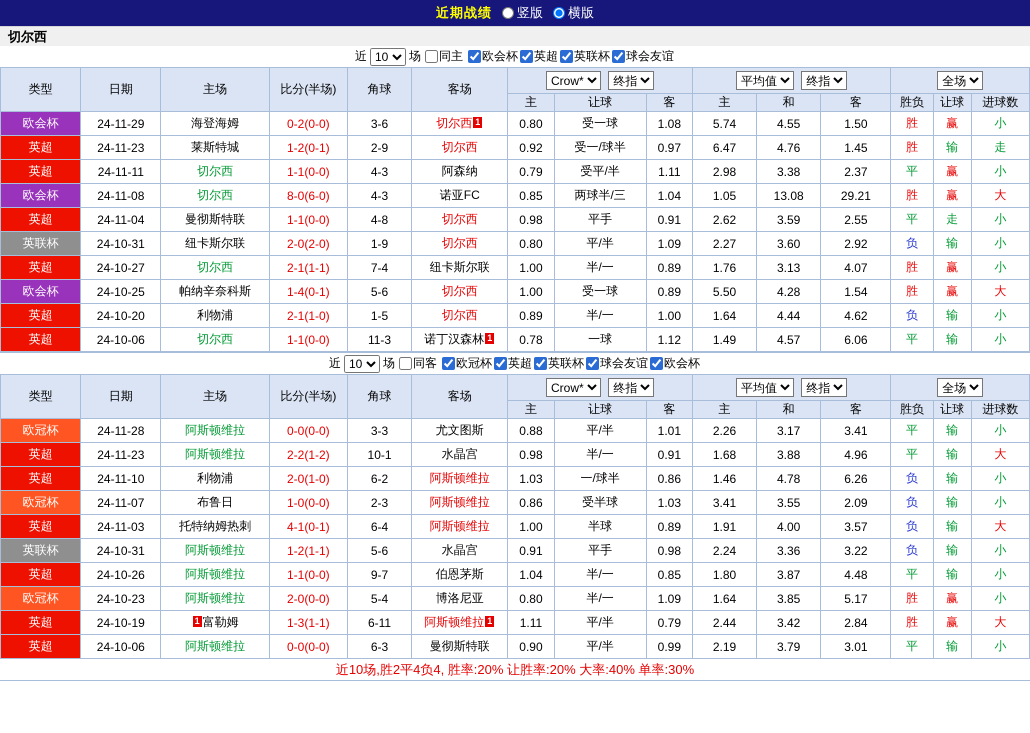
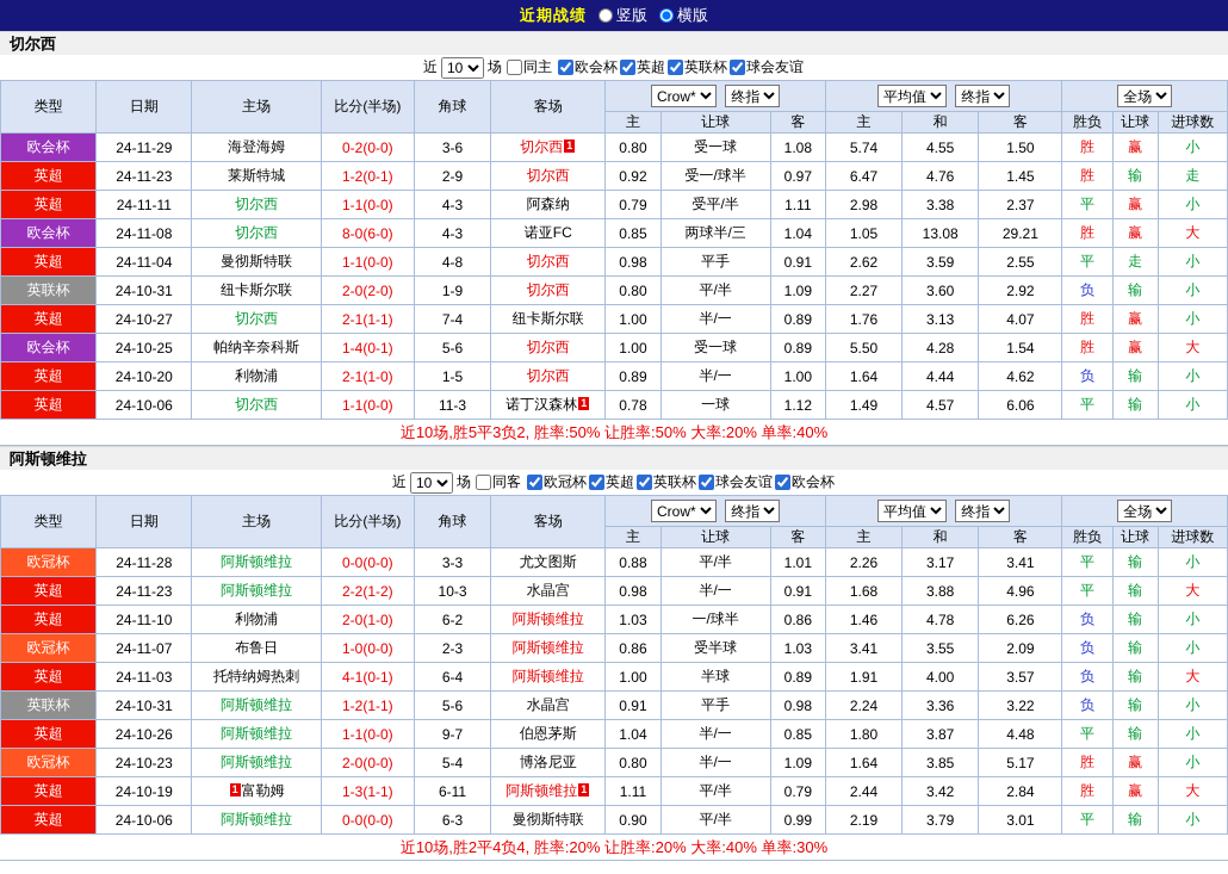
  近期战绩
  竖版
  横版
  切尔西
  近
  10
  场
  同主
  欧会杯
  英超
  英联杯
  球会友谊
  类型	日期	主场	比分(半场)	角球	客场	Crow* 终指	平均值 终指	全场
  主	让球	客	主	和	客	胜负	让球	进球数
  欧会杯	24-11-29	海登海姆	0-2(0-0)	3-6	切尔西 1	0.80	受一球	1.08	5.74	4.55	1.50	胜	赢	小
  英超	24-11-23	莱斯特城	1-2(0-1)	2-9	切尔西	0.92	受一/球半	0.97	6.47	4.76	1.45	胜	输	走
  英超	24-11-11	切尔西	1-1(0-0)	4-3	阿森纳	0.79	受平/半	1.11	2.98	3.38	2.37	平	赢	小
  欧会杯	24-11-08	切尔西	8-0(6-0)	4-3	诺亚FC	0.85	两球半/三	1.04	1.05	13.08	29.21	胜	赢	大
  英超	24-11-04	曼彻斯特联	1-1(0-0)	4-8	切尔西	0.98	平手	0.91	2.62	3.59	2.55	平	走	小
  英联杯	24-10-31	纽卡斯尔联	2-0(2-0)	1-9	切尔西	0.80	平/半	1.09	2.27	3.60	2.92	负	输	小
  英超	24-10-27	切尔西	2-1(1-1)	7-4	纽卡斯尔联	1.00	半/一	0.89	1.76	3.13	4.07	胜	赢	小
  欧会杯	24-10-25	帕纳辛奈科斯	1-4(0-1)	5-6	切尔西	1.00	受一球	0.89	5.50	4.28	1.54	胜	赢	大
  英超	24-10-20	利物浦	2-1(1-0)	1-5	切尔西	0.89	半/一	1.00	1.64	4.44	4.62	负	输	小
  英超	24-10-06	切尔西	1-1(0-0)	11-3	诺丁汉森林 1	0.78	一球	1.12	1.49	4.57	6.06	平	输	小
+ 近10场,胜5平3负2, 胜率:50% 让胜率:50% 大率:20% 单率:40%
+ 阿斯顿维拉
  近
  10
  场
  同客
  欧冠杯
  英超
  英联杯
  球会友谊
  欧会杯
  类型	日期	主场	比分(半场)	角球	客场	Crow* 终指	平均值 终指	全场
  主	让球	客	主	和	客	胜负	让球	进球数
  欧冠杯	24-11-28	阿斯顿维拉	0-0(0-0)	3-3	尤文图斯	0.88	平/半	1.01	2.26	3.17	3.41	平	输	小
- 英超	24-11-23	阿斯顿维拉	2-2(1-2)	10-1	水晶宫	0.98	半/一	0.91	1.68	3.88	4.96	平	输	大
+ 英超	24-11-23	阿斯顿维拉	2-2(1-2)	10-3	水晶宫	0.98	半/一	0.91	1.68	3.88	4.96	平	输	大
  英超	24-11-10	利物浦	2-0(1-0)	6-2	阿斯顿维拉	1.03	一/球半	0.86	1.46	4.78	6.26	负	输	小
  欧冠杯	24-11-07	布鲁日	1-0(0-0)	2-3	阿斯顿维拉	0.86	受半球	1.03	3.41	3.55	2.09	负	输	小
  英超	24-11-03	托特纳姆热刺	4-1(0-1)	6-4	阿斯顿维拉	1.00	半球	0.89	1.91	4.00	3.57	负	输	大
  英联杯	24-10-31	阿斯顿维拉	1-2(1-1)	5-6	水晶宫	0.91	平手	0.98	2.24	3.36	3.22	负	输	小
  英超	24-10-26	阿斯顿维拉	1-1(0-0)	9-7	伯恩茅斯	1.04	半/一	0.85	1.80	3.87	4.48	平	输	小
  欧冠杯	24-10-23	阿斯顿维拉	2-0(0-0)	5-4	博洛尼亚	0.80	半/一	1.09	1.64	3.85	5.17	胜	赢	小
  英超	24-10-19	1 富勒姆	1-3(1-1)	6-11	阿斯顿维拉 1	1.11	平/半	0.79	2.44	3.42	2.84	胜	赢	大
  英超	24-10-06	阿斯顿维拉	0-0(0-0)	6-3	曼彻斯特联	0.90	平/半	0.99	2.19	3.79	3.01	平	输	小
  近10场,胜2平4负4, 胜率:20% 让胜率:20% 大率:40% 单率:30%
